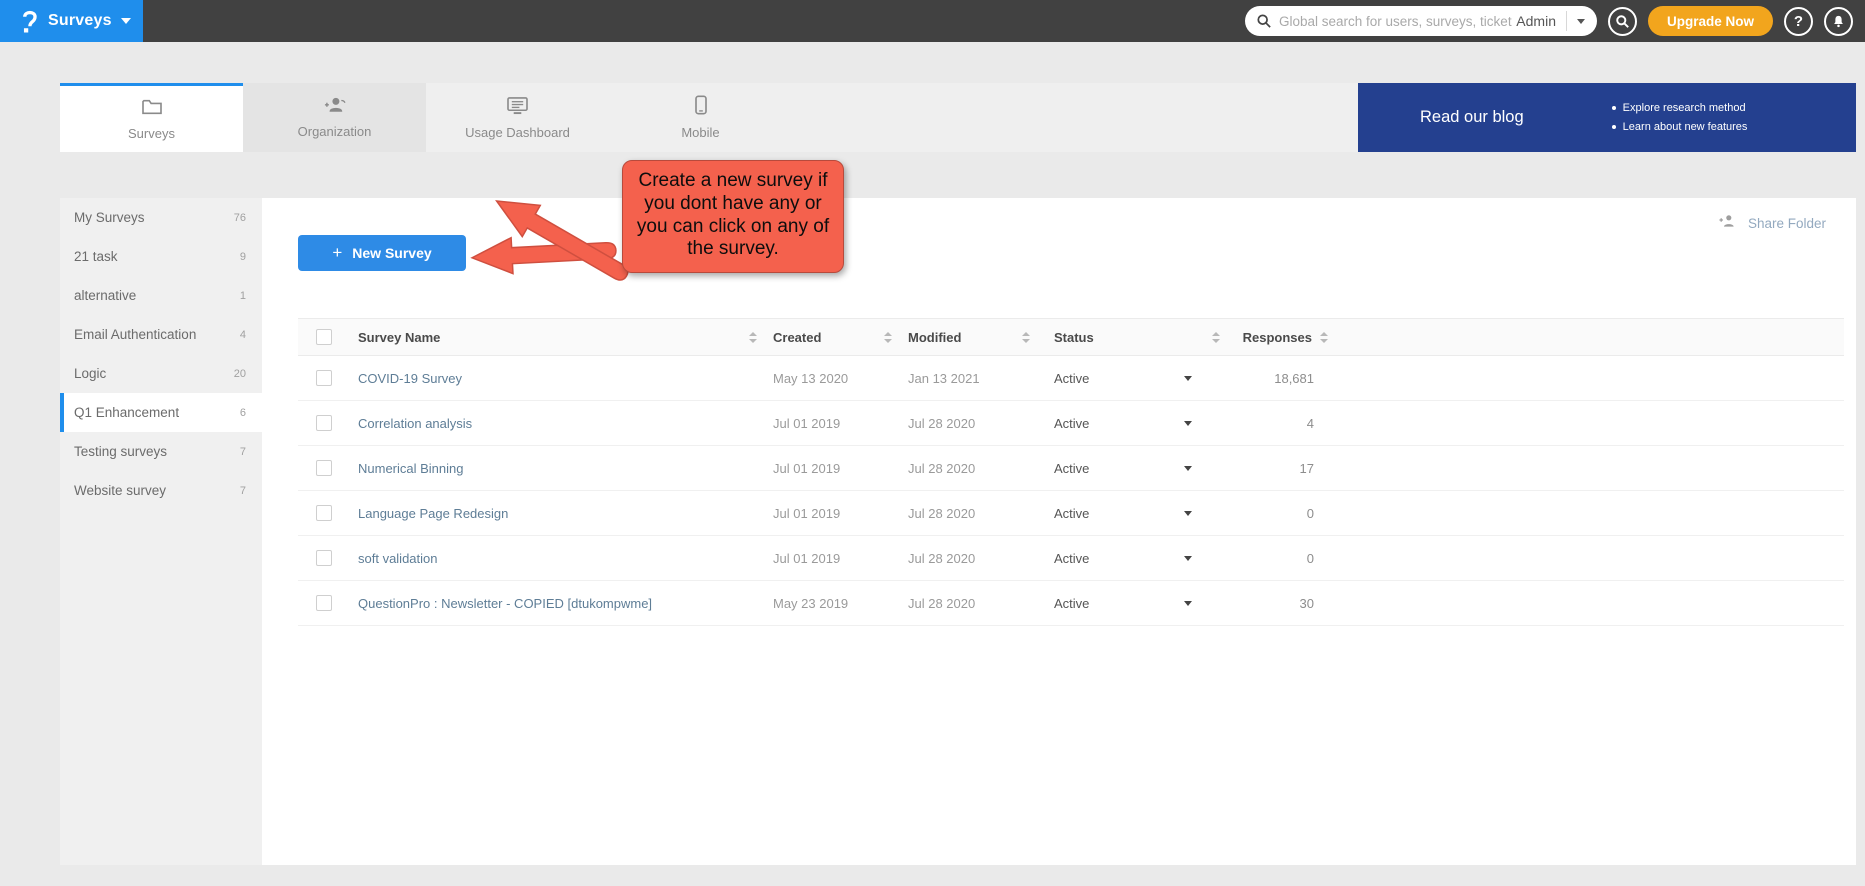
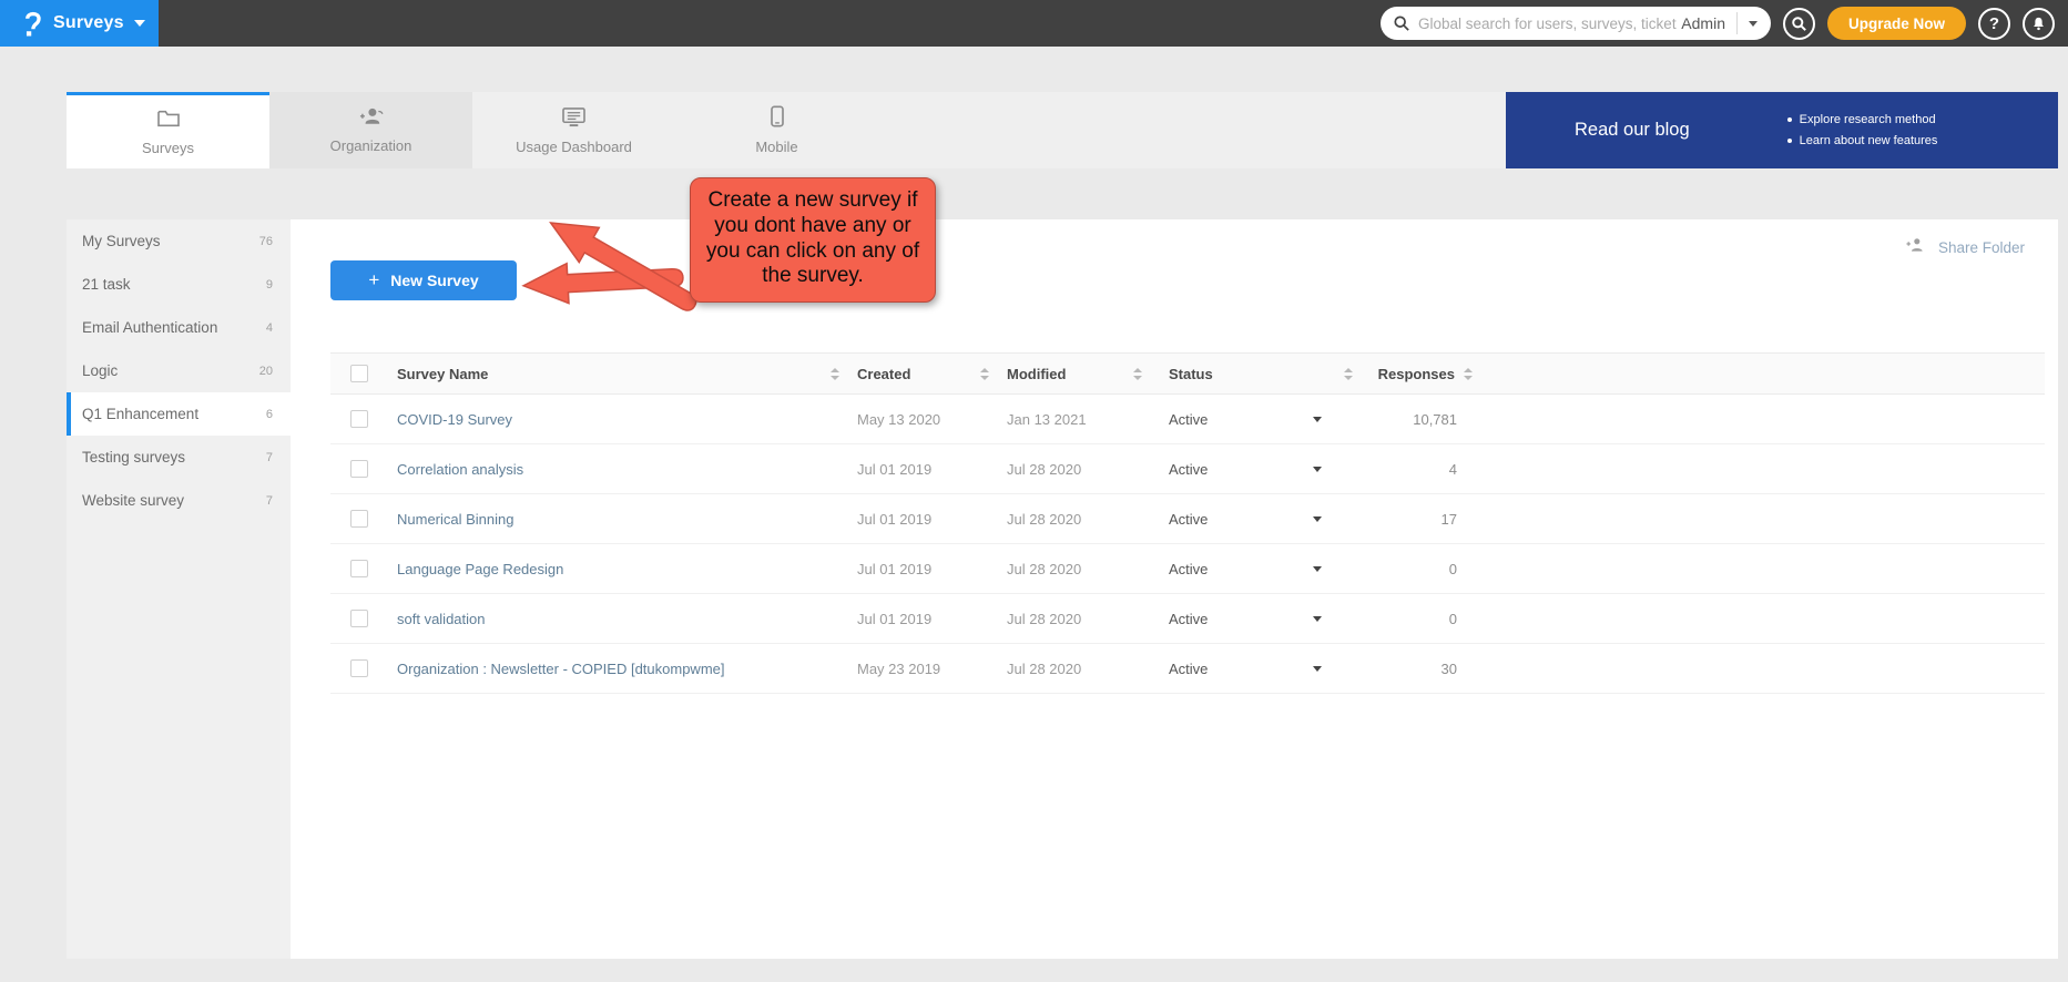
  Surveys
  Global search for users, surveys, ticket
  Admin
  Upgrade Now
  ?
  Surveys
  Organization
  Usage Dashboard
  Mobile
  Read our blog
  Explore research method
  Learn about new features
  My Surveys
  76
  21 task
  9
- alternative
- 1
  Email Authentication
  4
  Logic
  20
  Q1 Enhancement
  6
  Testing surveys
  7
  Website survey
  7
  Share Folder
  +
  New Survey
  Survey Name
  Created
  Modified
  Status
  Responses
  COVID-19 Survey
  May 13 2020
  Jan 13 2021
  Active
- 18,681
+ 10,781
  Correlation analysis
  Jul 01 2019
  Jul 28 2020
  Active
  4
  Numerical Binning
  Jul 01 2019
  Jul 28 2020
  Active
  17
  Language Page Redesign
  Jul 01 2019
  Jul 28 2020
  Active
  0
  soft validation
  Jul 01 2019
  Jul 28 2020
  Active
  0
- QuestionPro : Newsletter - COPIED [dtukompwme]
+ Organization : Newsletter - COPIED [dtukompwme]
  May 23 2019
  Jul 28 2020
  Active
  30
  Create a new survey if you dont have any or you can click on any of the survey.
